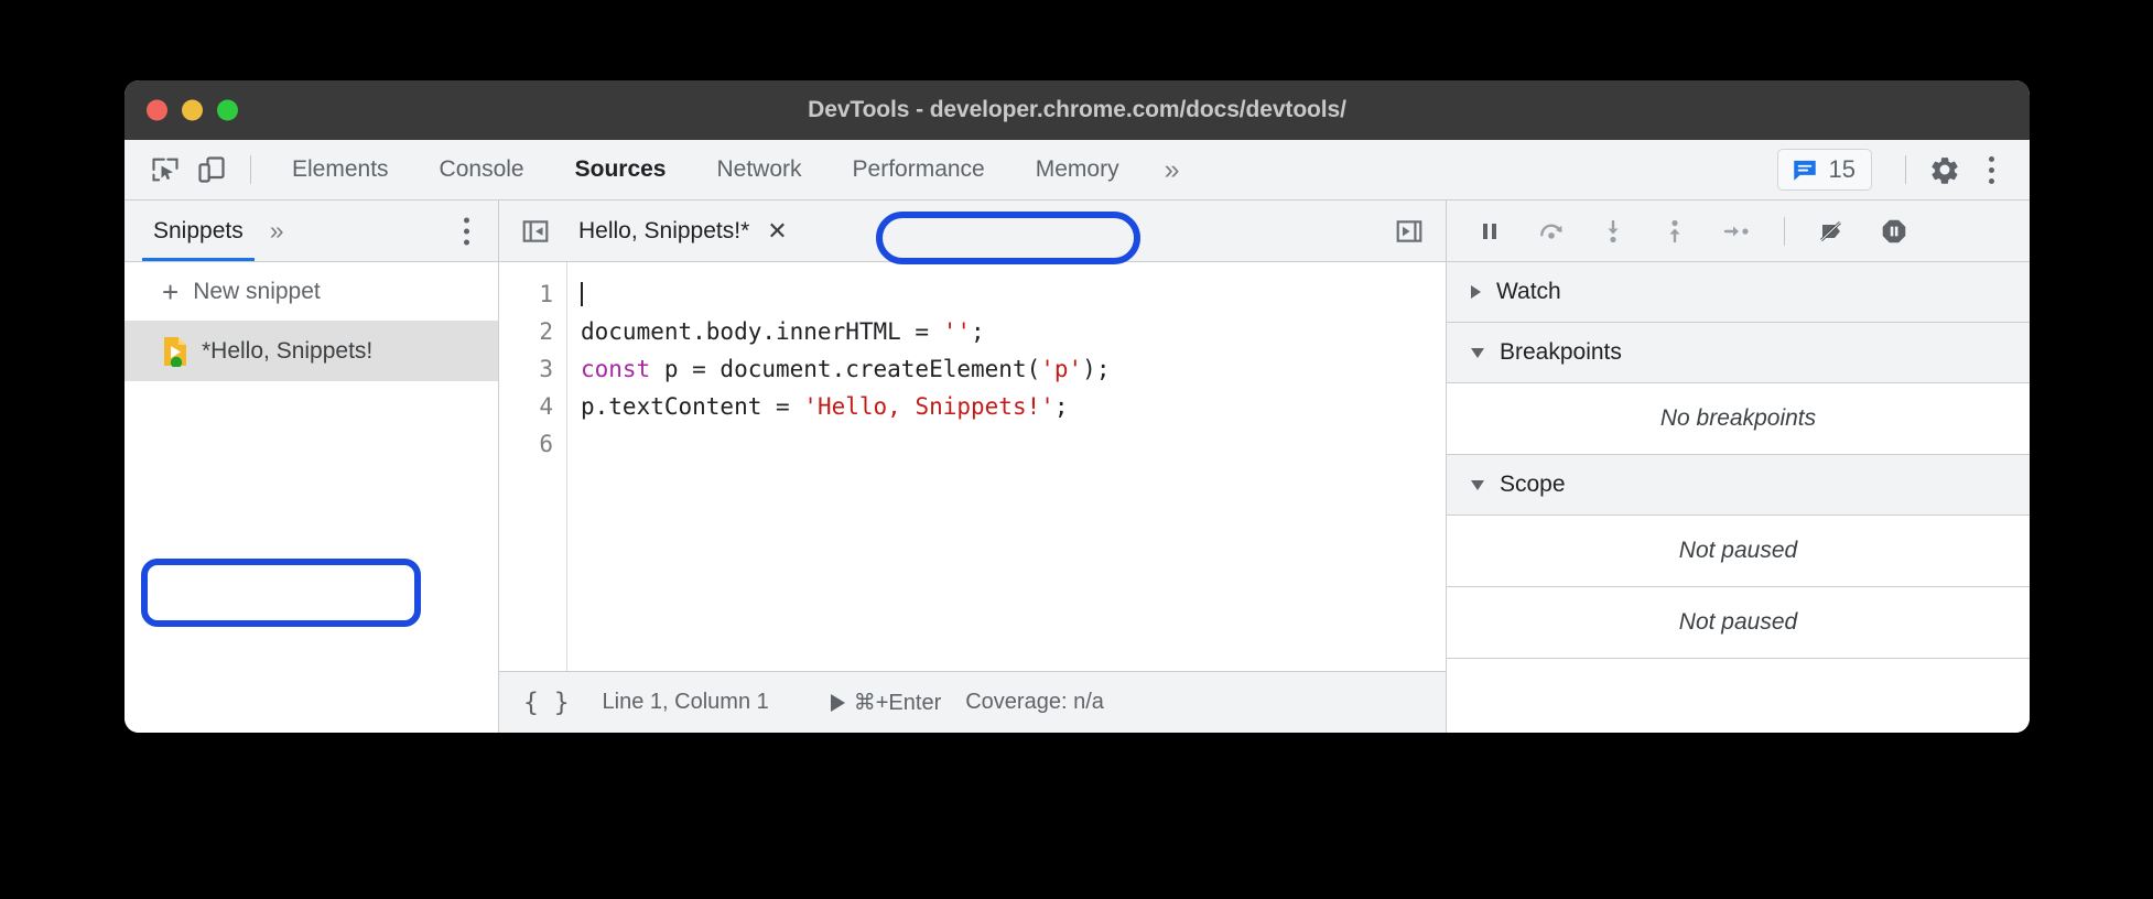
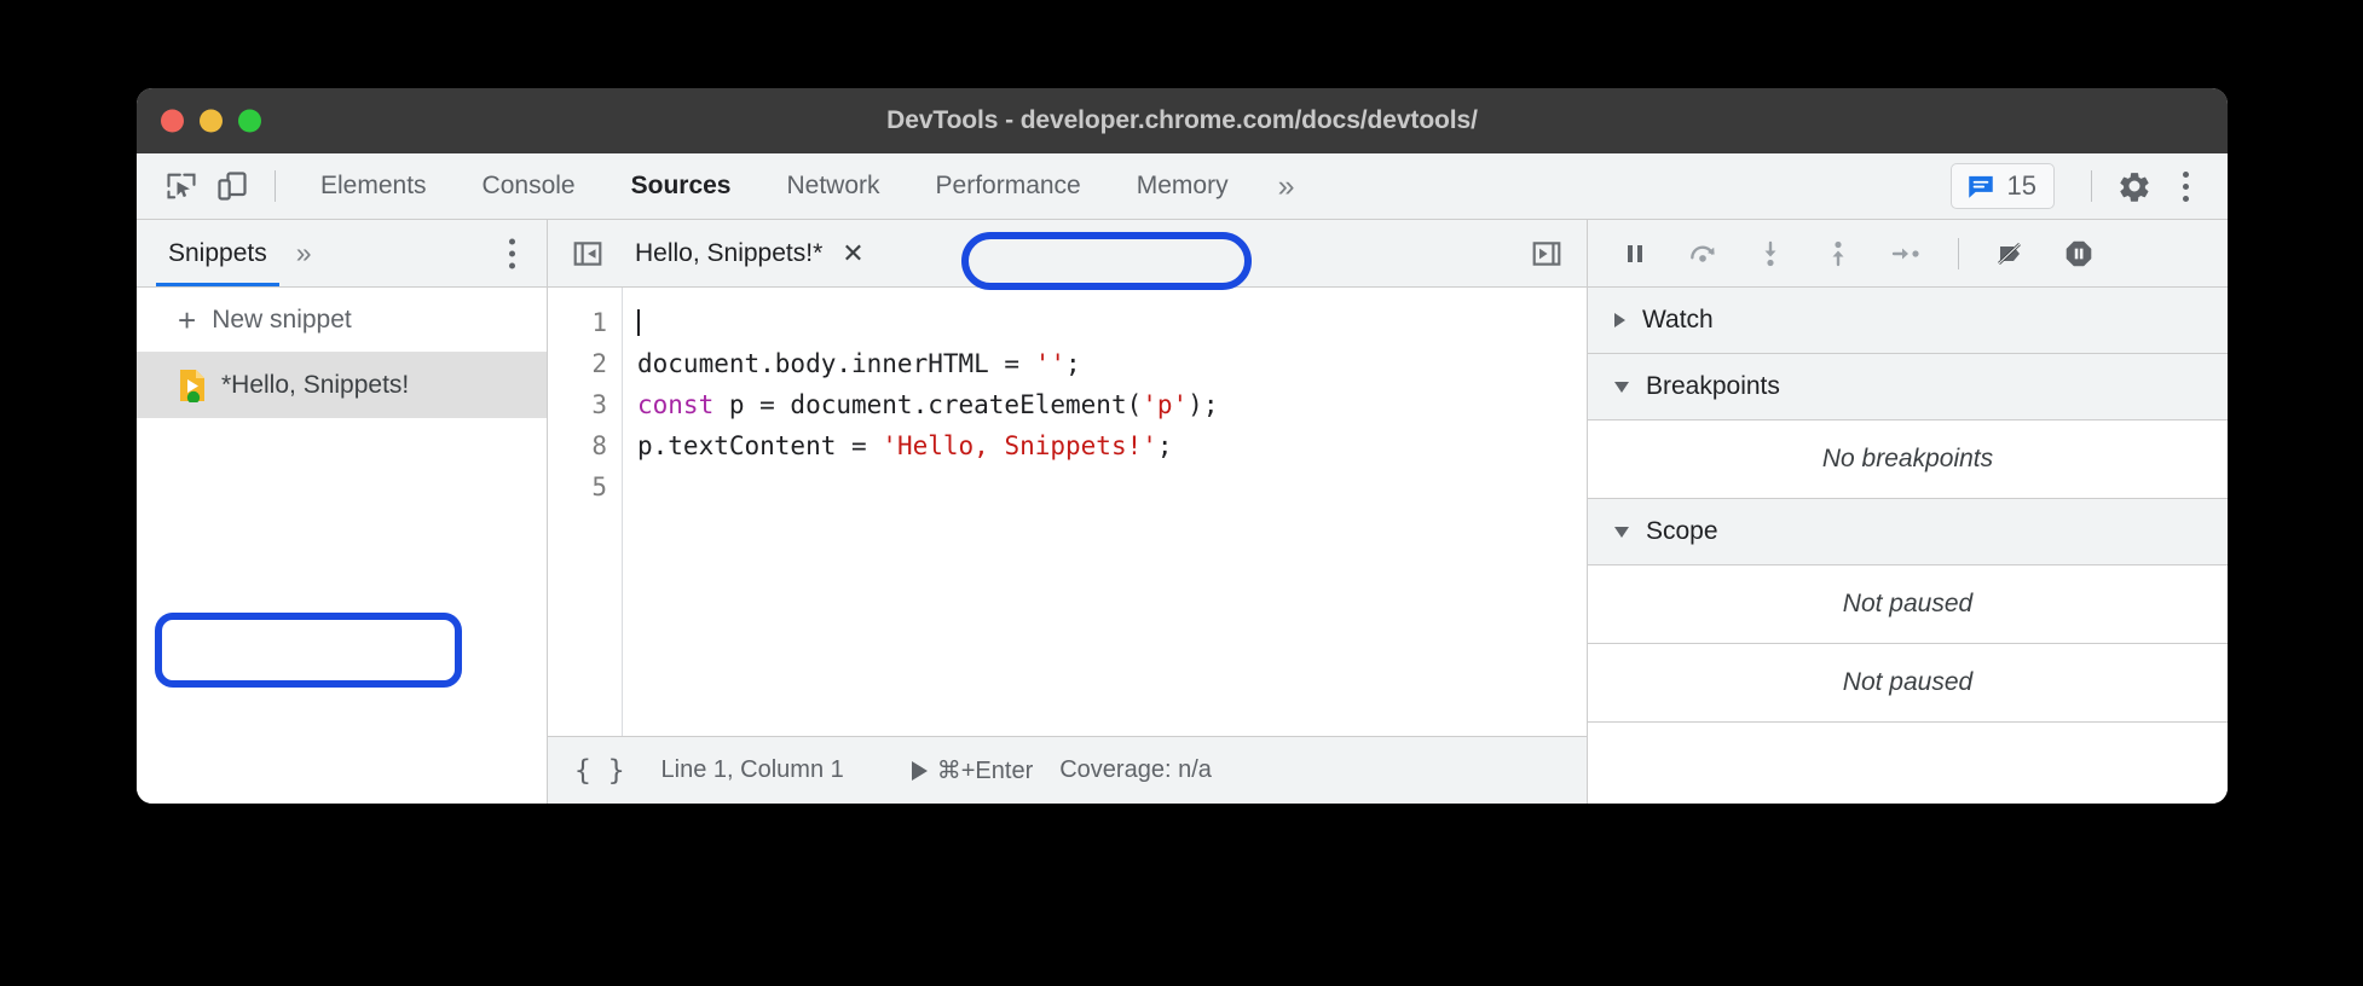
  DevTools - developer.chrome.com/docs/devtools/
  Elements
  Console
  Sources
  Network
  Performance
  Memory
  »
  15
  Snippets
  »
  +
  New snippet
  *Hello, Snippets!
  Hello, Snippets!*
  ✕
  1
  2
  3
- 4
+ 8
- 6
+ 5
  document.body.innerHTML = '';
  const p = document.createElement('p');
  p.textContent = 'Hello, Snippets!';
  { }
  Line 1, Column 1
  ⌘+Enter
  Coverage: n/a
  Watch
  Breakpoints
  No breakpoints
  Scope
  Not paused
  Not paused
